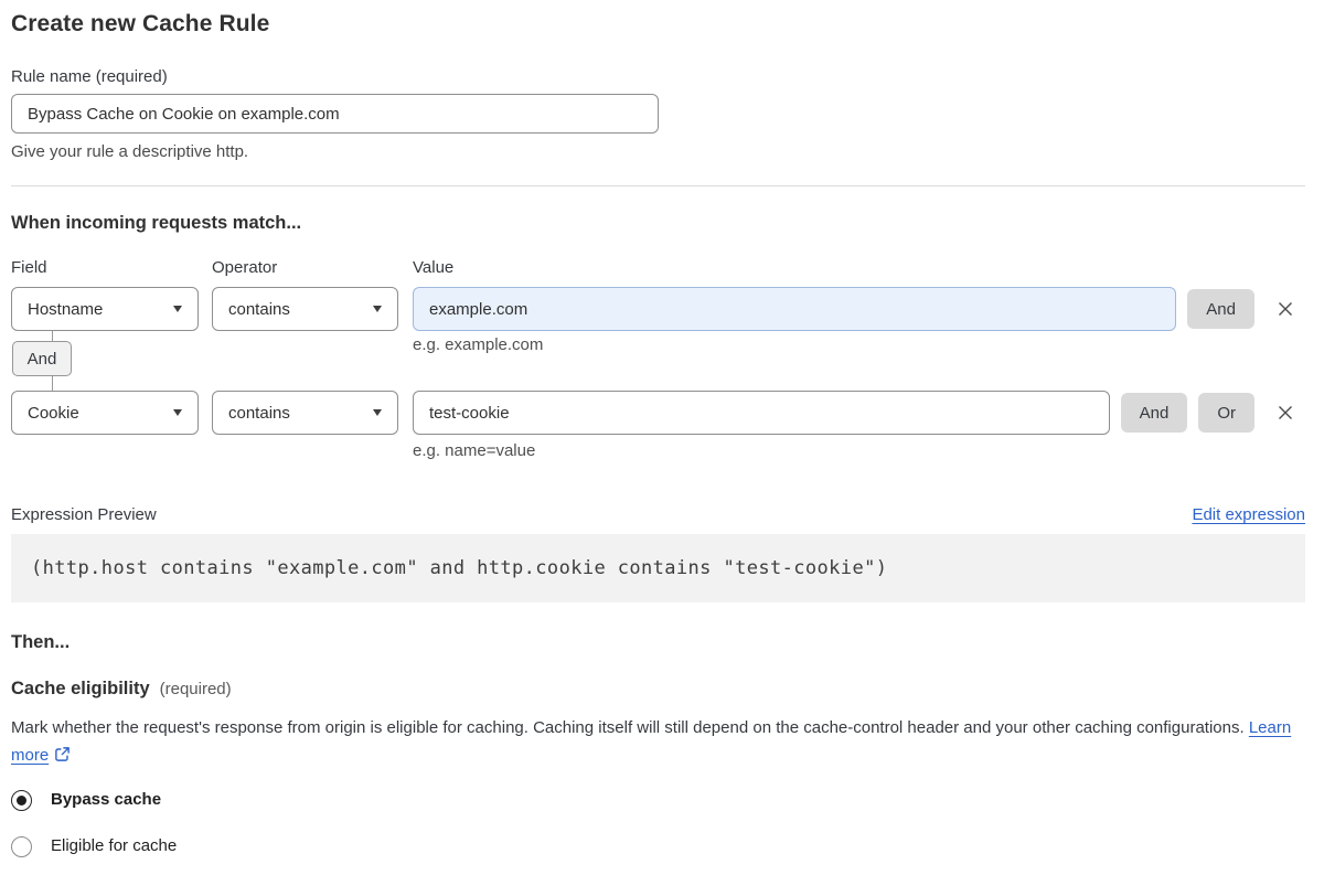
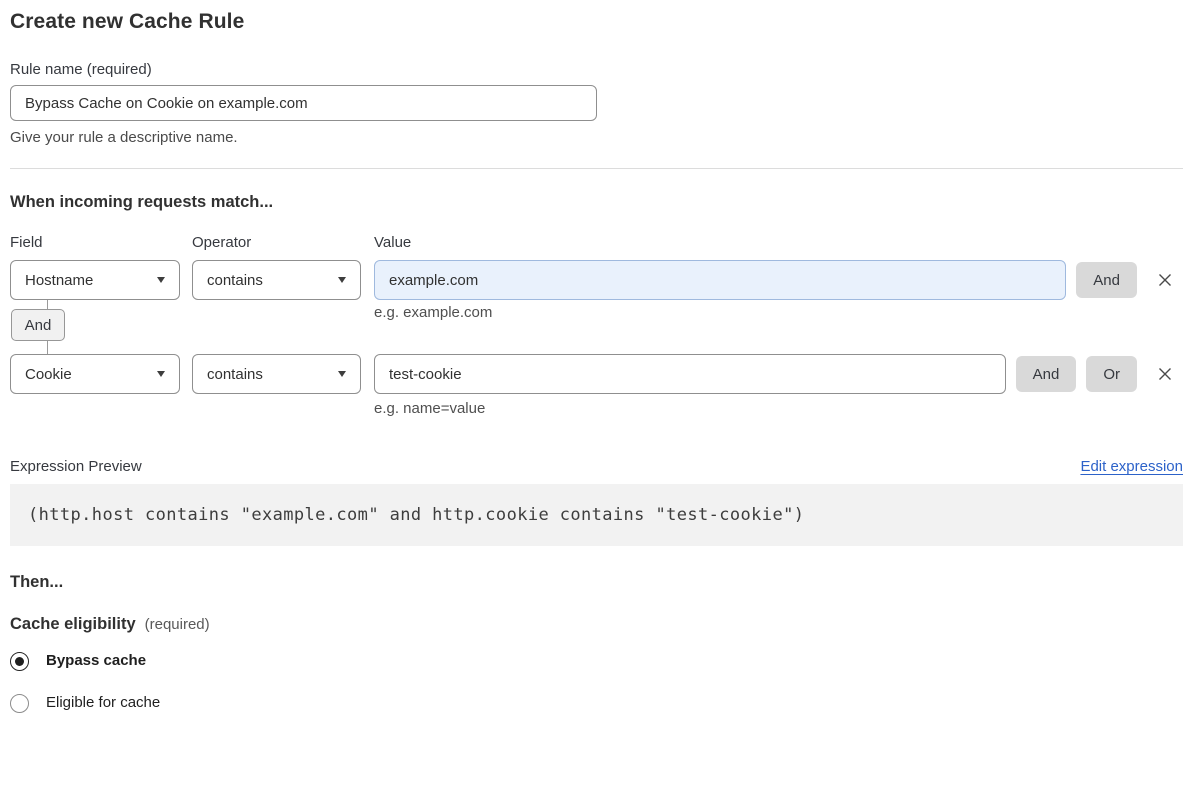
  Create new Cache Rule
  Rule name (required)
  Bypass Cache on Cookie on example.com
- Give your rule a descriptive http.
+ Give your rule a descriptive name.
  When incoming requests match...
  Field
  Operator
  Value
  Hostname
  contains
  example.com
  And
  And
  e.g. example.com
  Cookie
  contains
  test-cookie
  And
  Or
  e.g. name=value
  Expression Preview
  Edit expression
  (http.host contains "example.com" and http.cookie contains "test-cookie")
  Then...
  Cache eligibility
  (required)
- Mark whether the request's response from origin is eligible for caching. Caching itself will still depend on the cache-control header and your other caching configurations. Learn more
  Bypass cache
  Eligible for cache
